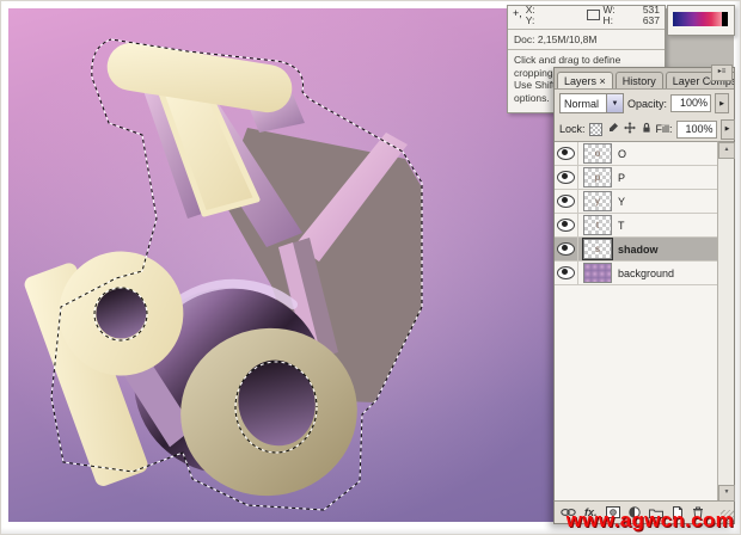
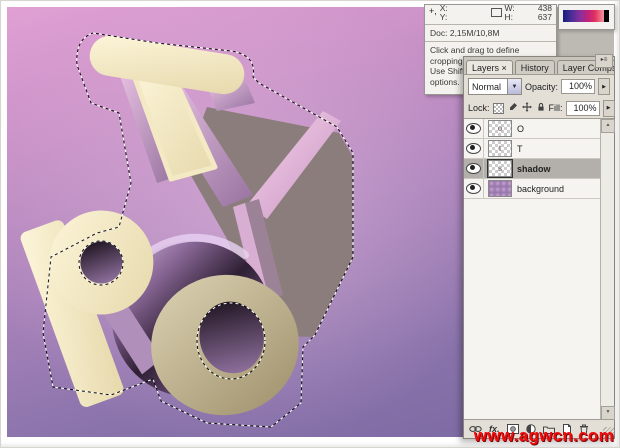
  +,
  X:
  Y:
  W:
  H:
- 531
+ 438
  637
  Doc: 2,15M/10,8M
  Click and drag to define cropping
  options.
  Layers ×
  History
  Layer Comp
  Normal
  Opacity:
  100%
  Lock:
  Fill:
  100%
  o
  O
- p
- P
- y
- Y
  t
  T
  s
  shadow
  background
  fx.
  www.agwcn.com
